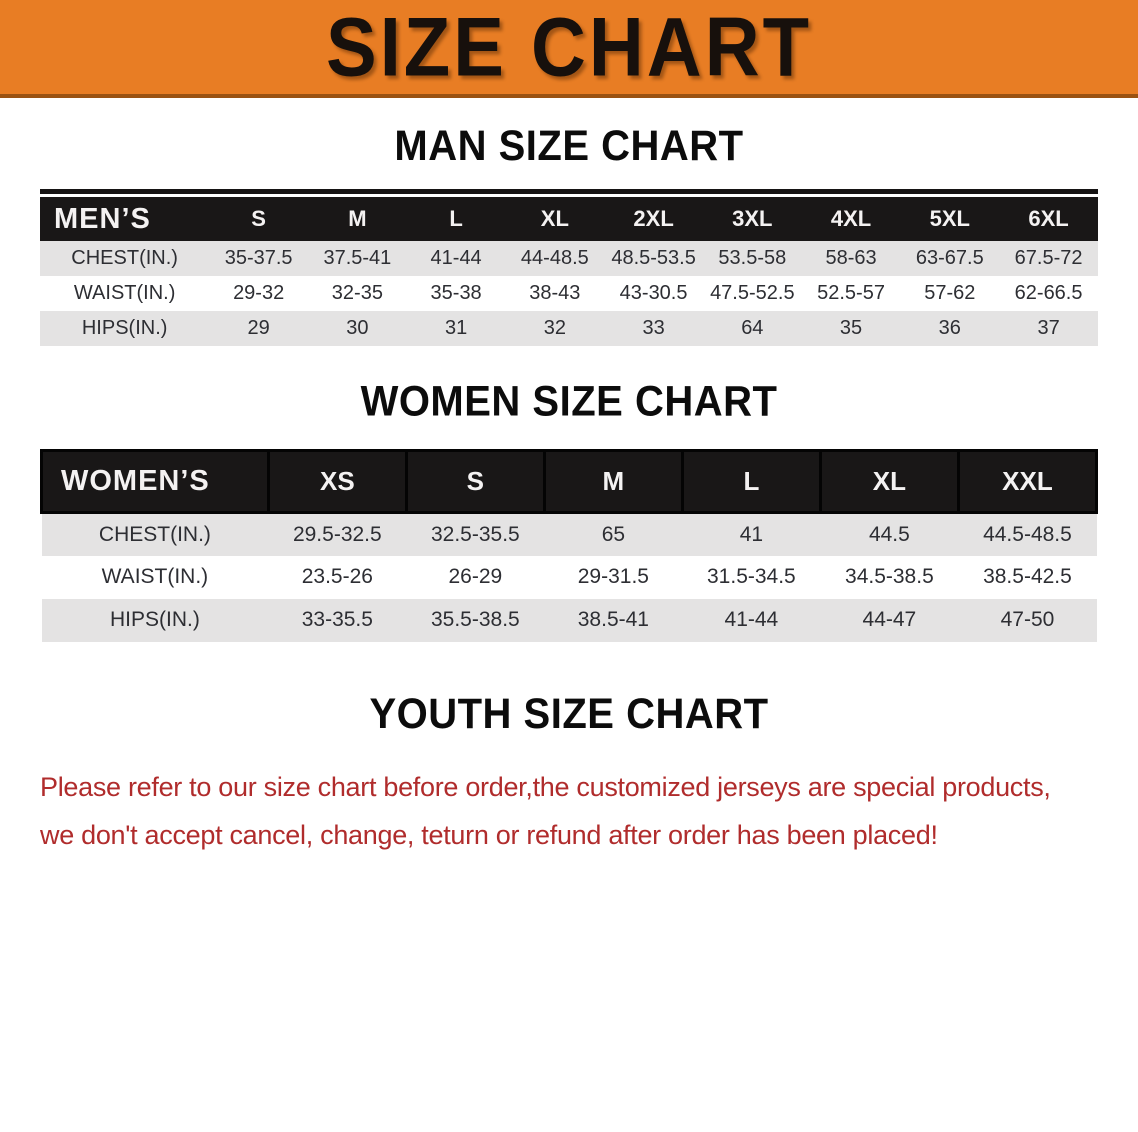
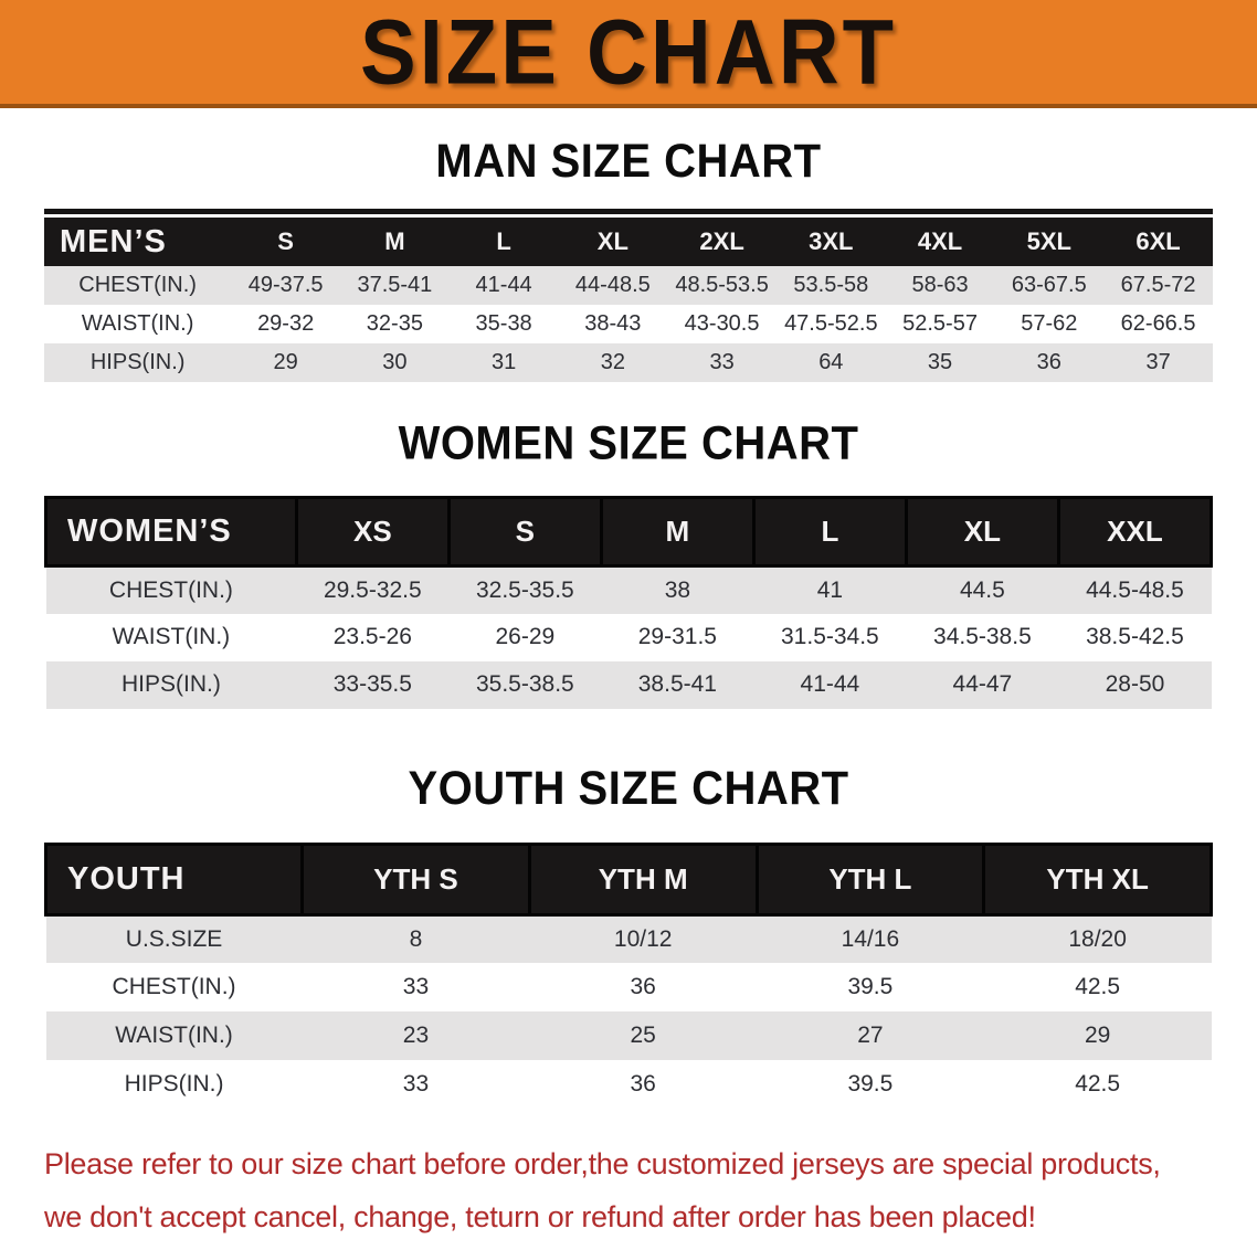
  SIZE CHART
  MAN SIZE CHART
  MEN’S	S	M	L	XL	2XL	3XL	4XL	5XL	6XL
- CHEST(IN.)	35-37.5	37.5-41	41-44	44-48.5	48.5-53.5	53.5-58	58-63	63-67.5	67.5-72
+ CHEST(IN.)	49-37.5	37.5-41	41-44	44-48.5	48.5-53.5	53.5-58	58-63	63-67.5	67.5-72
  WAIST(IN.)	29-32	32-35	35-38	38-43	43-30.5	47.5-52.5	52.5-57	57-62	62-66.5
  HIPS(IN.)	29	30	31	32	33	64	35	36	37
  WOMEN SIZE CHART
  WOMEN’S	XS	S	M	L	XL	XXL
- CHEST(IN.)	29.5-32.5	32.5-35.5	65	41	44.5	44.5-48.5
+ CHEST(IN.)	29.5-32.5	32.5-35.5	38	41	44.5	44.5-48.5
  WAIST(IN.)	23.5-26	26-29	29-31.5	31.5-34.5	34.5-38.5	38.5-42.5
- HIPS(IN.)	33-35.5	35.5-38.5	38.5-41	41-44	44-47	47-50
+ HIPS(IN.)	33-35.5	35.5-38.5	38.5-41	41-44	44-47	28-50
  YOUTH SIZE CHART
+ YOUTH	YTH S	YTH M	YTH L	YTH XL
+ U.S.SIZE	8	10/12	14/16	18/20
+ CHEST(IN.)	33	36	39.5	42.5
+ WAIST(IN.)	23	25	27	29
+ HIPS(IN.)	33	36	39.5	42.5
  Please refer to our size chart before order,the customized jerseys are special products,
  we don't accept cancel, change, teturn or refund after order has been placed!
